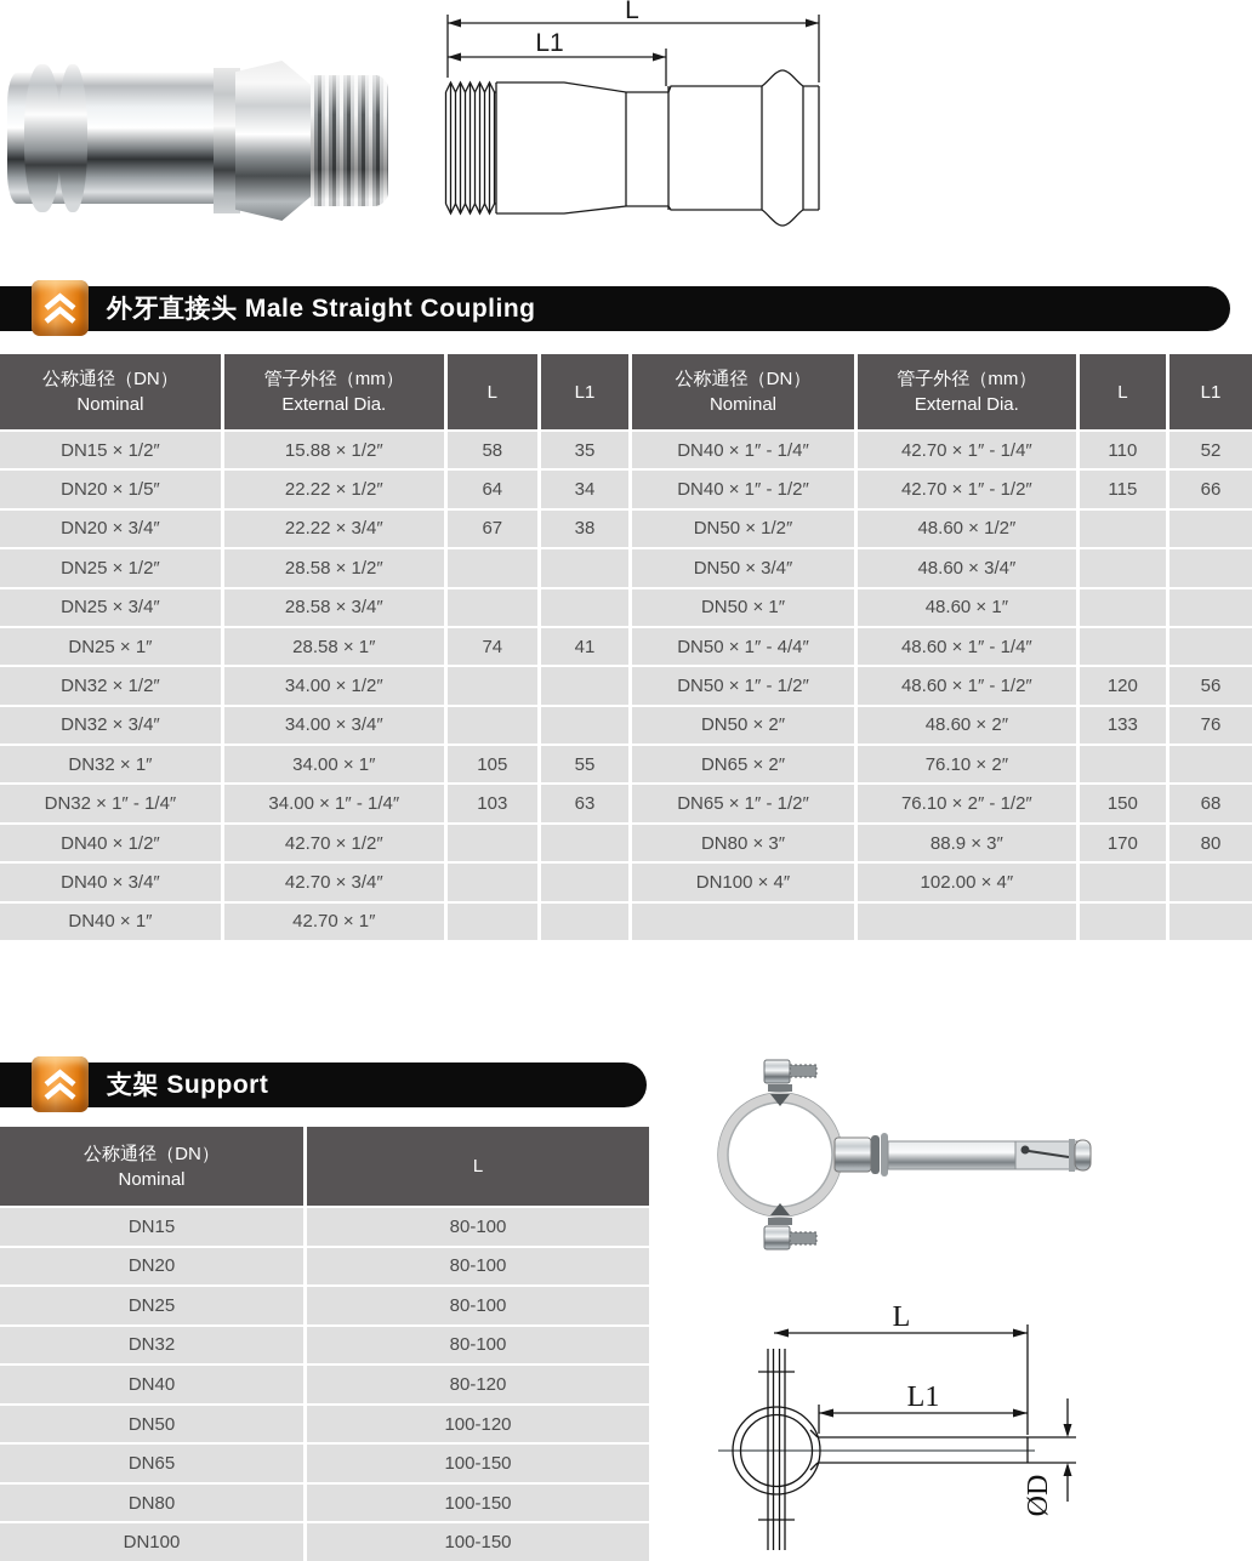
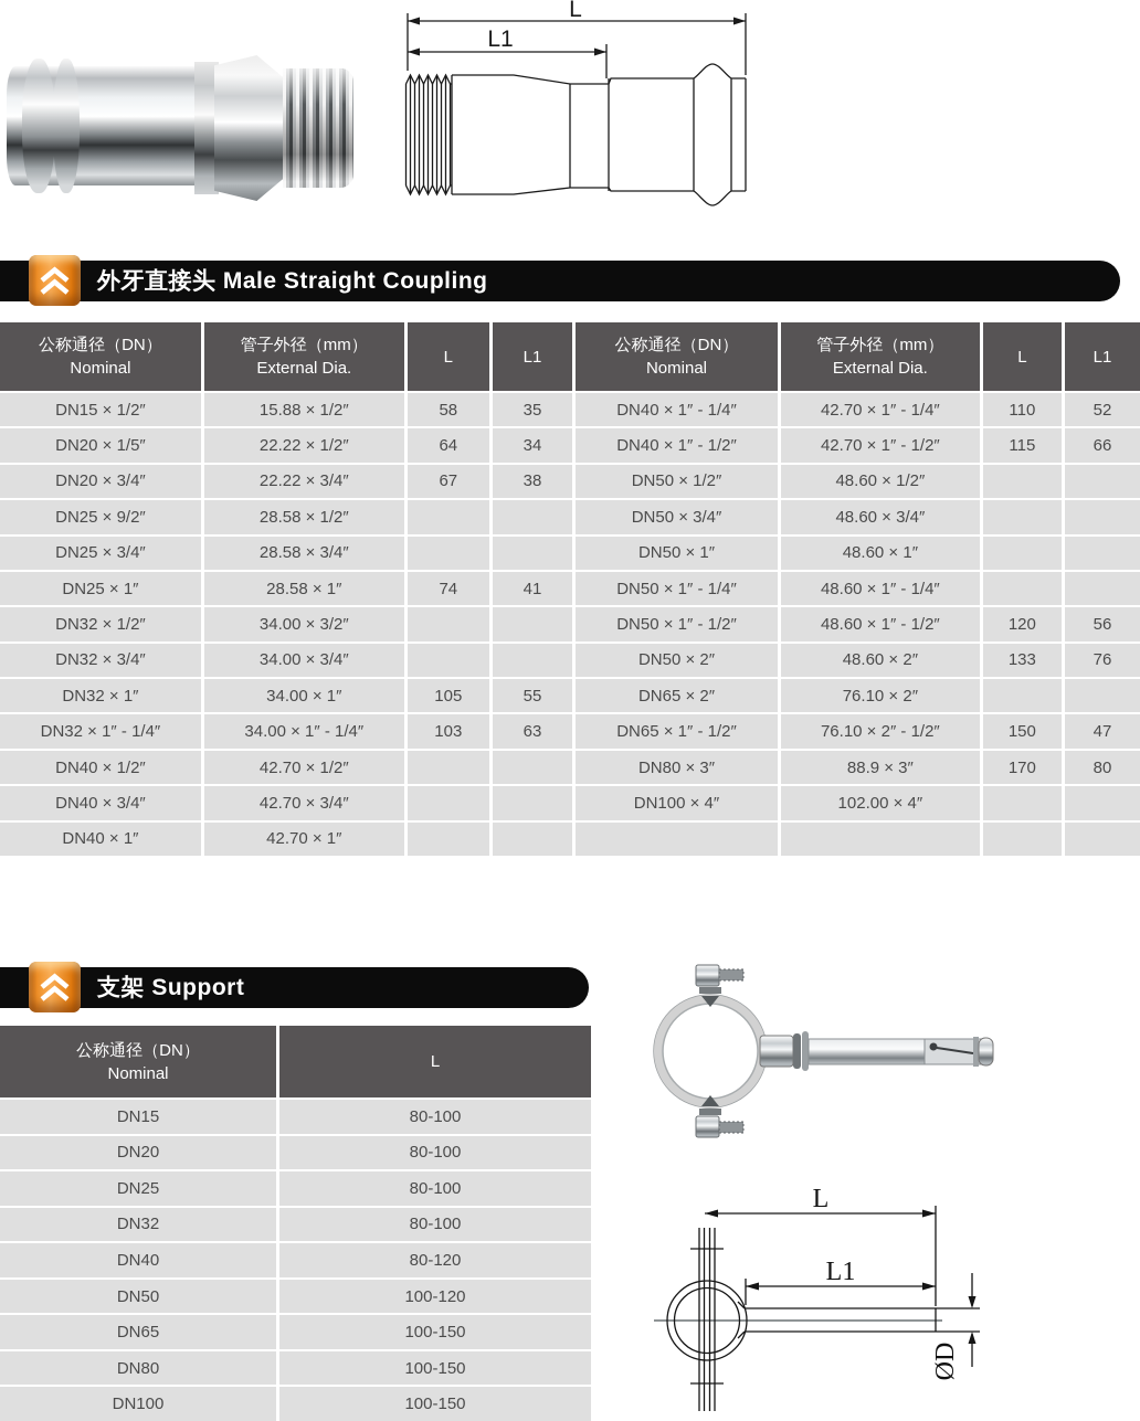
  L
  L1
  外牙直接头 Male Straight Coupling
  公称通径（DN）
  Nominal
  管子外径（mm）
  External Dia.
  L
  L1
  公称通径（DN）
  Nominal
  管子外径（mm）
  External Dia.
  L
  L1
  DN15 × 1/2″
  15.88 × 1/2″
  58
  35
  DN40 × 1″ - 1/4″
  42.70 × 1″ - 1/4″
  110
  52
  DN20 × 1/5″
  22.22 × 1/2″
  64
  34
  DN40 × 1″ - 1/2″
  42.70 × 1″ - 1/2″
  115
  66
  DN20 × 3/4″
  22.22 × 3/4″
  67
  38
  DN50 × 1/2″
  48.60 × 1/2″
- DN25 × 1/2″
+ DN25 × 9/2″
  28.58 × 1/2″
  DN50 × 3/4″
  48.60 × 3/4″
  DN25 × 3/4″
  28.58 × 3/4″
  DN50 × 1″
  48.60 × 1″
  DN25 × 1″
  28.58 × 1″
  74
  41
- DN50 × 1″ - 4/4″
+ DN50 × 1″ - 1/4″
  48.60 × 1″ - 1/4″
  DN32 × 1/2″
- 34.00 × 1/2″
+ 34.00 × 3/2″
  DN50 × 1″ - 1/2″
  48.60 × 1″ - 1/2″
  120
  56
  DN32 × 3/4″
  34.00 × 3/4″
  DN50 × 2″
  48.60 × 2″
  133
  76
  DN32 × 1″
  34.00 × 1″
  105
  55
  DN65 × 2″
  76.10 × 2″
  DN32 × 1″ - 1/4″
  34.00 × 1″ - 1/4″
  103
  63
  DN65 × 1″ - 1/2″
  76.10 × 2″ - 1/2″
  150
- 68
+ 47
  DN40 × 1/2″
  42.70 × 1/2″
  DN80 × 3″
  88.9 × 3″
  170
  80
  DN40 × 3/4″
  42.70 × 3/4″
  DN100 × 4″
  102.00 × 4″
  DN40 × 1″
  42.70 × 1″
  支架 Support
  公称通径（DN）
  Nominal
  L
  DN15
  80-100
  DN20
  80-100
  DN25
  80-100
  DN32
  80-100
  DN40
  80-120
  DN50
  100-120
  DN65
  100-150
  DN80
  100-150
  DN100
  100-150
  L
  L1
